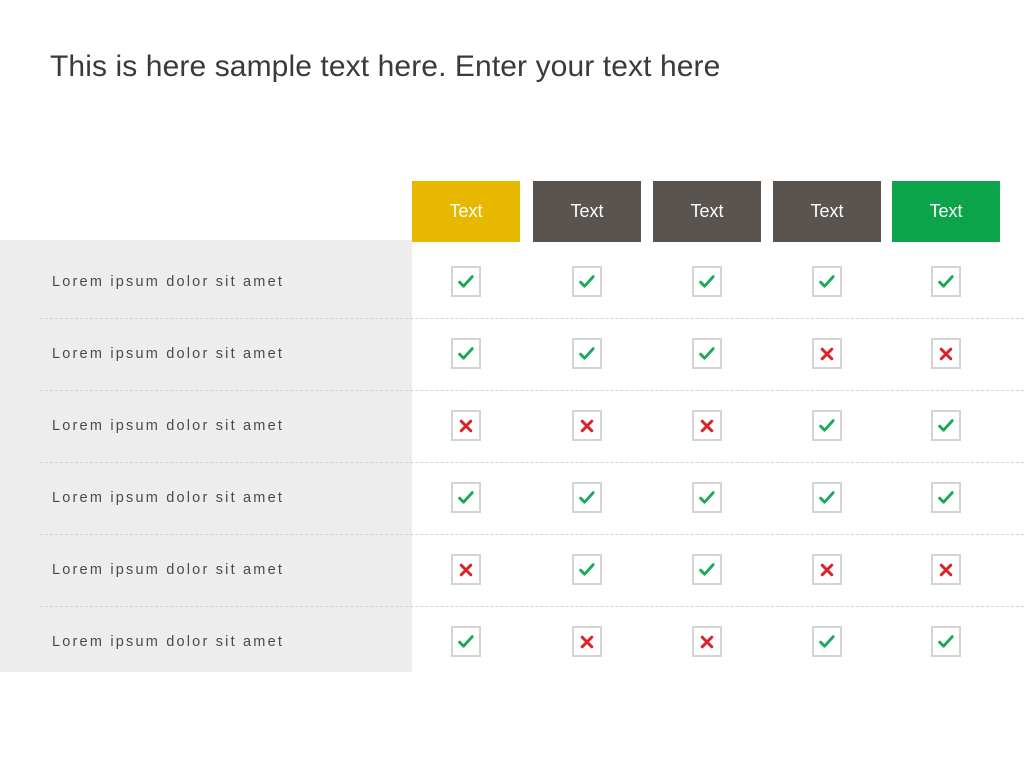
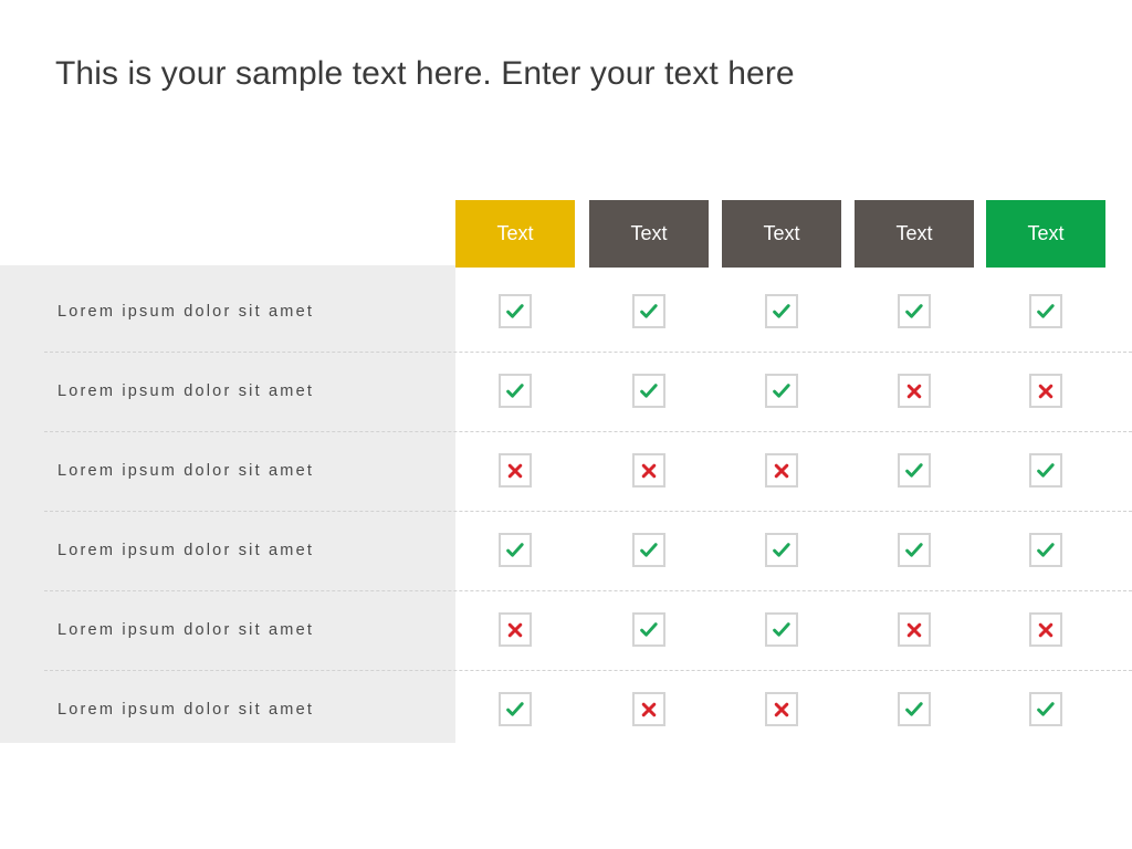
- This is here sample text here. Enter your text here
+ This is your sample text here. Enter your text here
  Text
  Text
  Text
  Text
  Text
  Lorem ipsum dolor sit amet
  Lorem ipsum dolor sit amet
  Lorem ipsum dolor sit amet
  Lorem ipsum dolor sit amet
  Lorem ipsum dolor sit amet
  Lorem ipsum dolor sit amet
